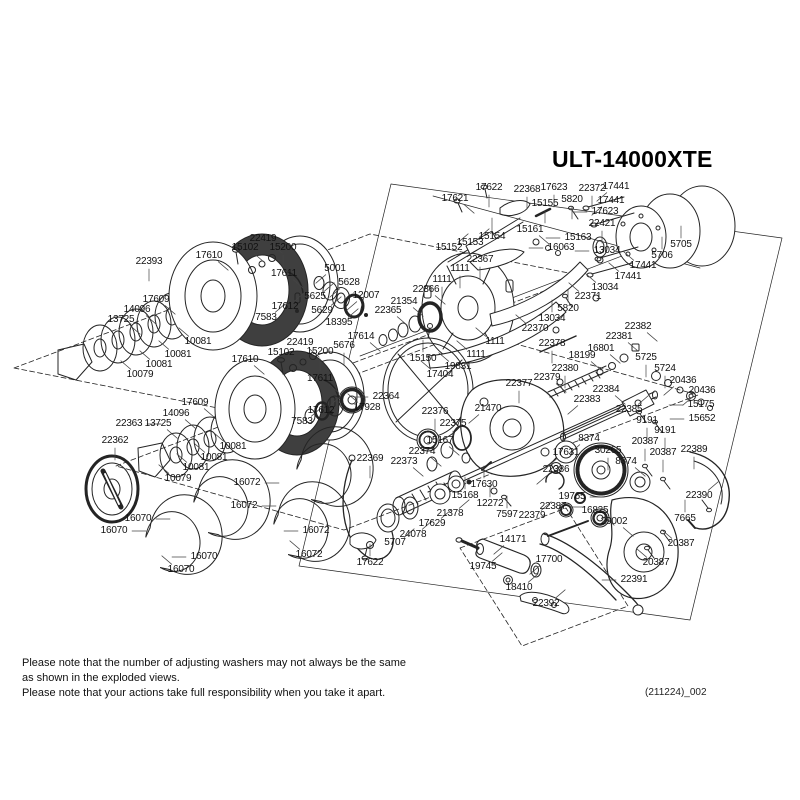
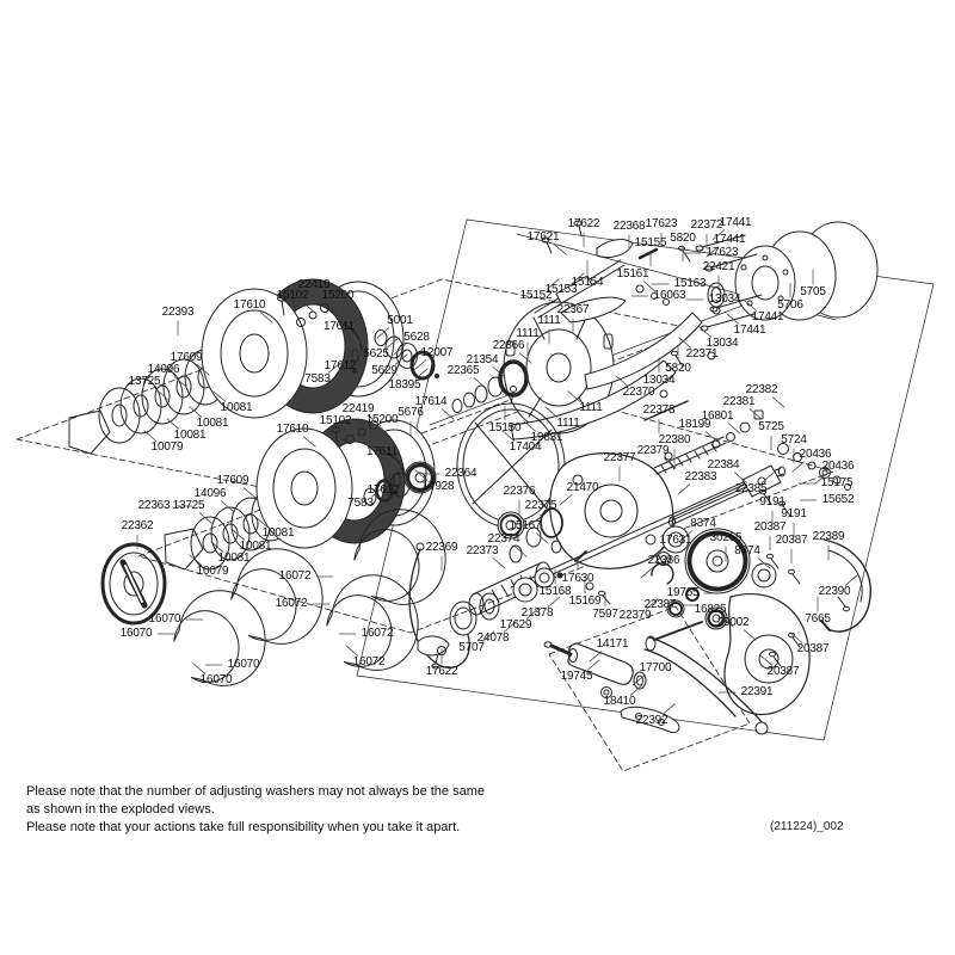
  17622
  22368
  17621
  15155
  17623
  22372
  17441
  5820
  17441
  17623
  22421
  15161
  15163
  16063
  15154
  15153
  15152
  13034
  5705
  5706
  17441
  17441
  13034
  22371
  5820
  13034
  22370
  22367
  1111
  1111
  22366
  21354
  1111
  1111
  5001
  5628
  5625
  5629
  12007
  18395
  22365
  17614
  5676
  22364
  17928
  15150
  19831
  17404
  22377
  22378
  18199
  16801
  22381
  22382
  22380
  22379
  22383
  22384
  22385
  5725
  5724
  20436
  20436
  15175
  15652
  9191
  9191
  20387
  20387
  8374
  8374
  17631
  30265
  22386
  19765
  22387
  16825
  29002
  22389
  22390
  7665
  20387
  20387
  22391
  17630
  15168
- 12272
+ 15169
  7597
  22376
  21470
  22375
  15167
  22374
  22373
  21378
  17629
  24078
  5707
  22369
  17622
  22379
  14171
  19745
  17700
  18410
  22392
  22393
  17610
  15102
  22419
  15200
  17611
  17612
  7583
  17609
  14096
  13725
  10081
  10081
  10081
  10079
  22363
  13725
  14096
  17609
  17610
  15102
  22419
  15200
  17611
  17612
  7583
  22362
  10081
  10081
  10081
  10079
  16070
  16070
  16070
  16070
  16072
  16072
  16072
  16072
- ULT-14000XTE
  Please note that the number of adjusting washers may not always be the same
  as shown in the exploded views.
  Please note that your actions take full responsibility when you take it apart.
  (211224)_002
